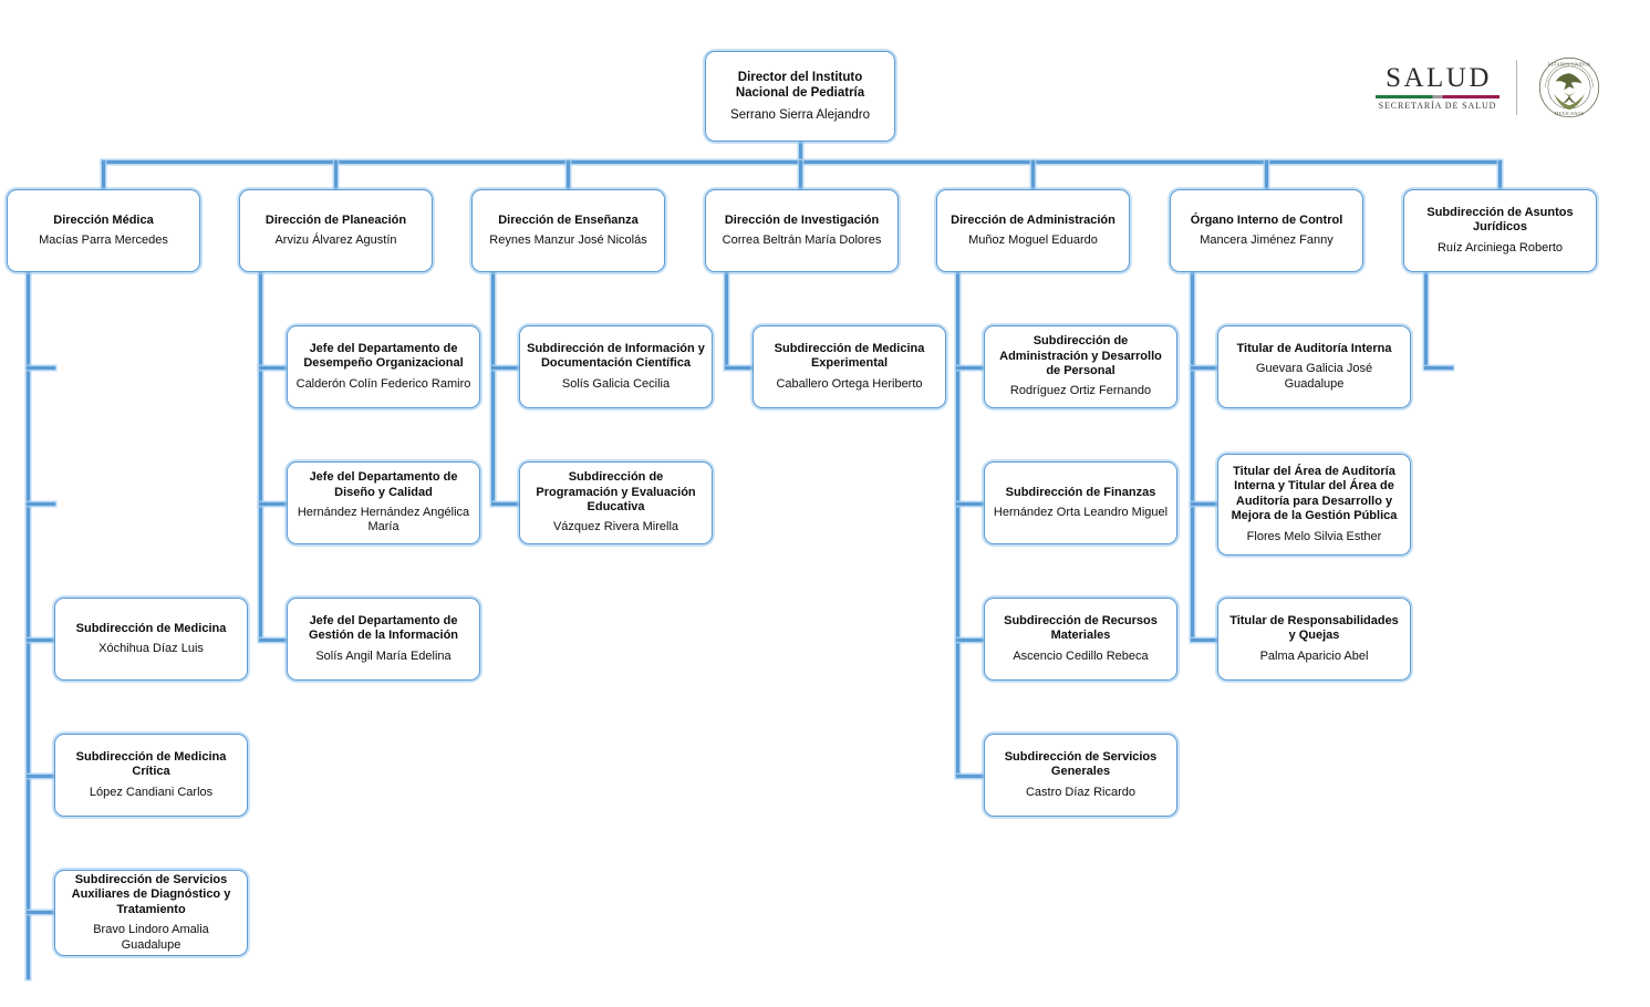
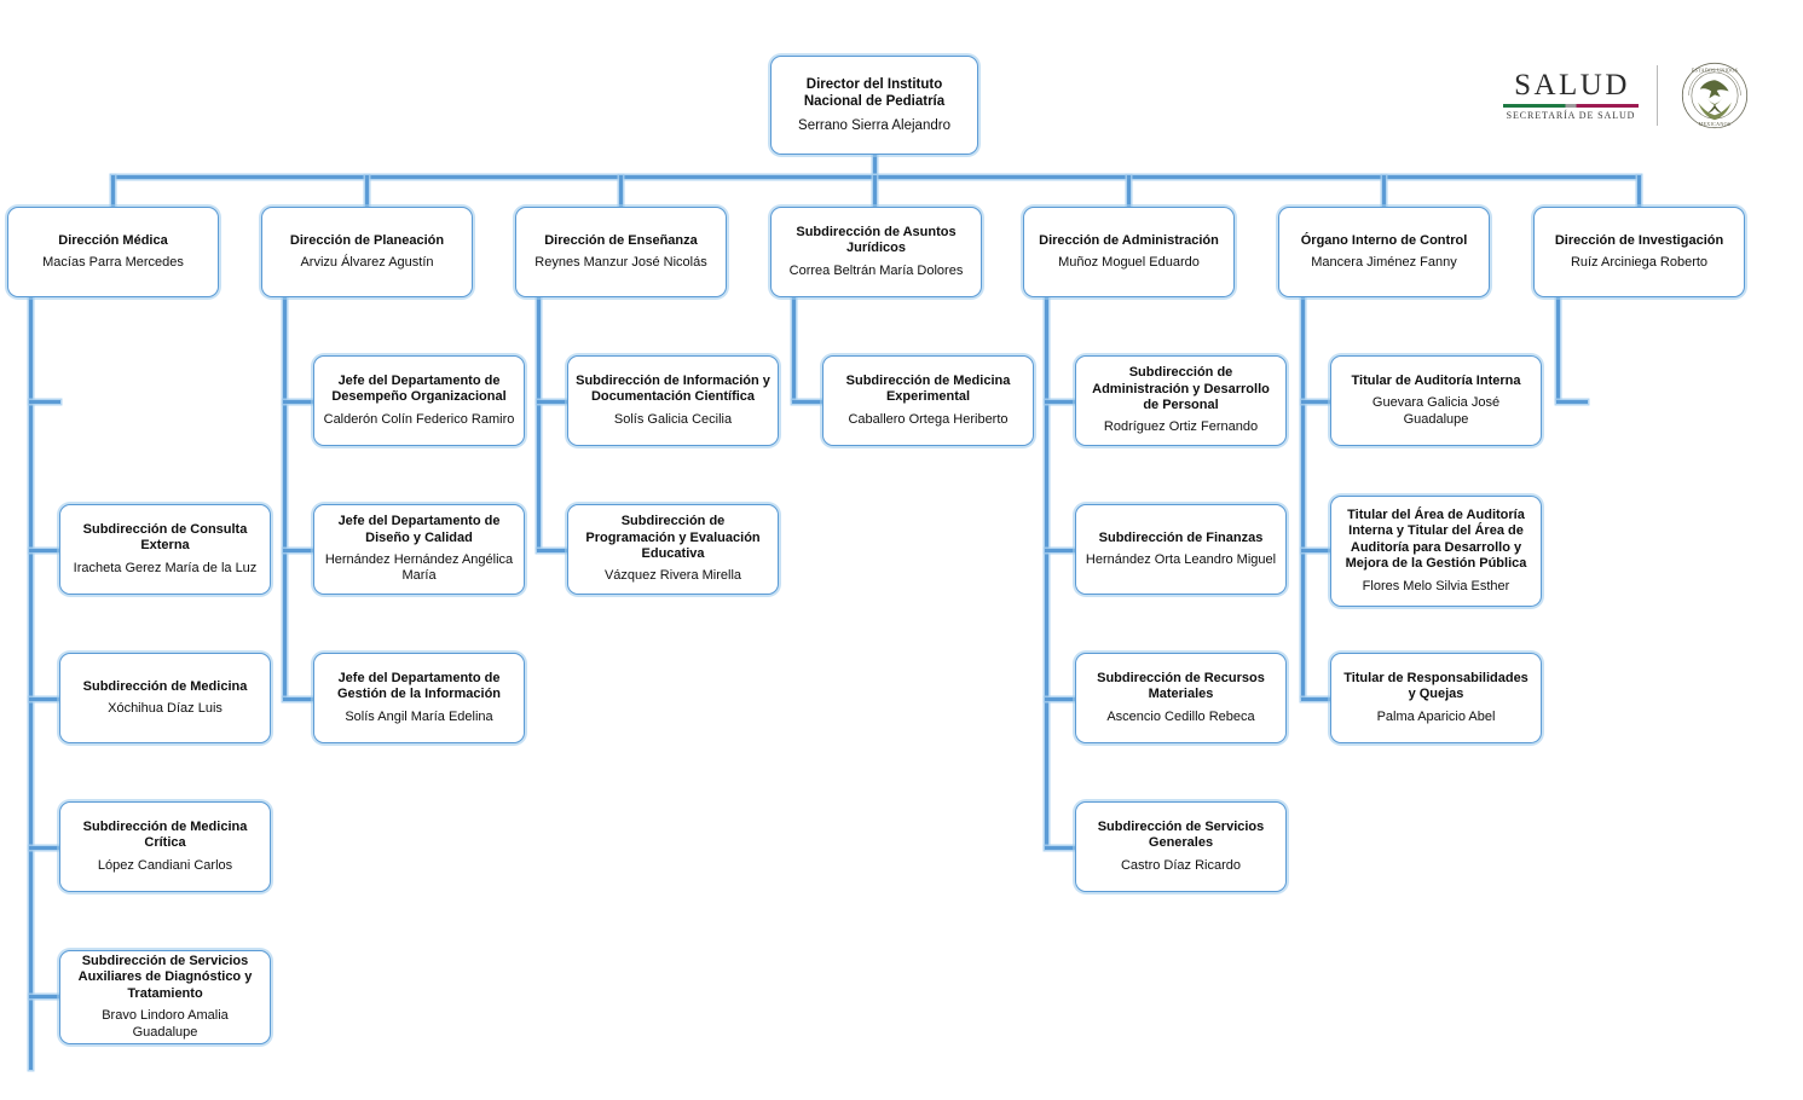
  SALUD
  SECRETARÍA DE SALUD
  Director del Instituto Nacional de Pediatría
  Serrano Sierra Alejandro
  Dirección Médica
  Macías Parra Mercedes
  Dirección de Planeación
  Arvizu Álvarez Agustín
  Dirección de Enseñanza
  Reynes Manzur José Nicolás
- Dirección de Investigación
+ Subdirección de Asuntos Jurídicos
  Correa Beltrán María Dolores
  Dirección de Administración
  Muñoz Moguel Eduardo
  Órgano Interno de Control
  Mancera Jiménez Fanny
- Subdirección de Asuntos Jurídicos
+ Dirección de Investigación
  Ruíz Arciniega Roberto
+ Subdirección de Consulta Externa
+ Iracheta Gerez María de la Luz
  Subdirección de Medicina
  Xóchihua Díaz Luis
  Subdirección de Medicina Crítica
  López Candiani Carlos
  Subdirección de Servicios Auxiliares de Diagnóstico y Tratamiento
  Bravo Lindoro Amalia Guadalupe
  Jefe del Departamento de Desempeño Organizacional
  Calderón Colín Federico Ramiro
  Jefe del Departamento de Diseño y Calidad
  Hernández Hernández Angélica María
  Jefe del Departamento de Gestión de la Información
  Solís Angil María Edelina
  Subdirección de Información y Documentación Científica
  Solís Galicia Cecilia
  Subdirección de Programación y Evaluación Educativa
  Vázquez Rivera Mirella
  Subdirección de Medicina Experimental
  Caballero Ortega Heriberto
  Subdirección de Administración y Desarrollo de Personal
  Rodríguez Ortiz Fernando
  Subdirección de Finanzas
  Hernández Orta Leandro Miguel
  Subdirección de Recursos Materiales
  Ascencio Cedillo Rebeca
  Subdirección de Servicios Generales
  Castro Díaz Ricardo
  Titular de Auditoría Interna
  Guevara Galicia José Guadalupe
  Titular del Área de Auditoría Interna y Titular del Área de Auditoría para Desarrollo y Mejora de la Gestión Pública
  Flores Melo Silvia Esther
  Titular de Responsabilidades y Quejas
  Palma Aparicio Abel
